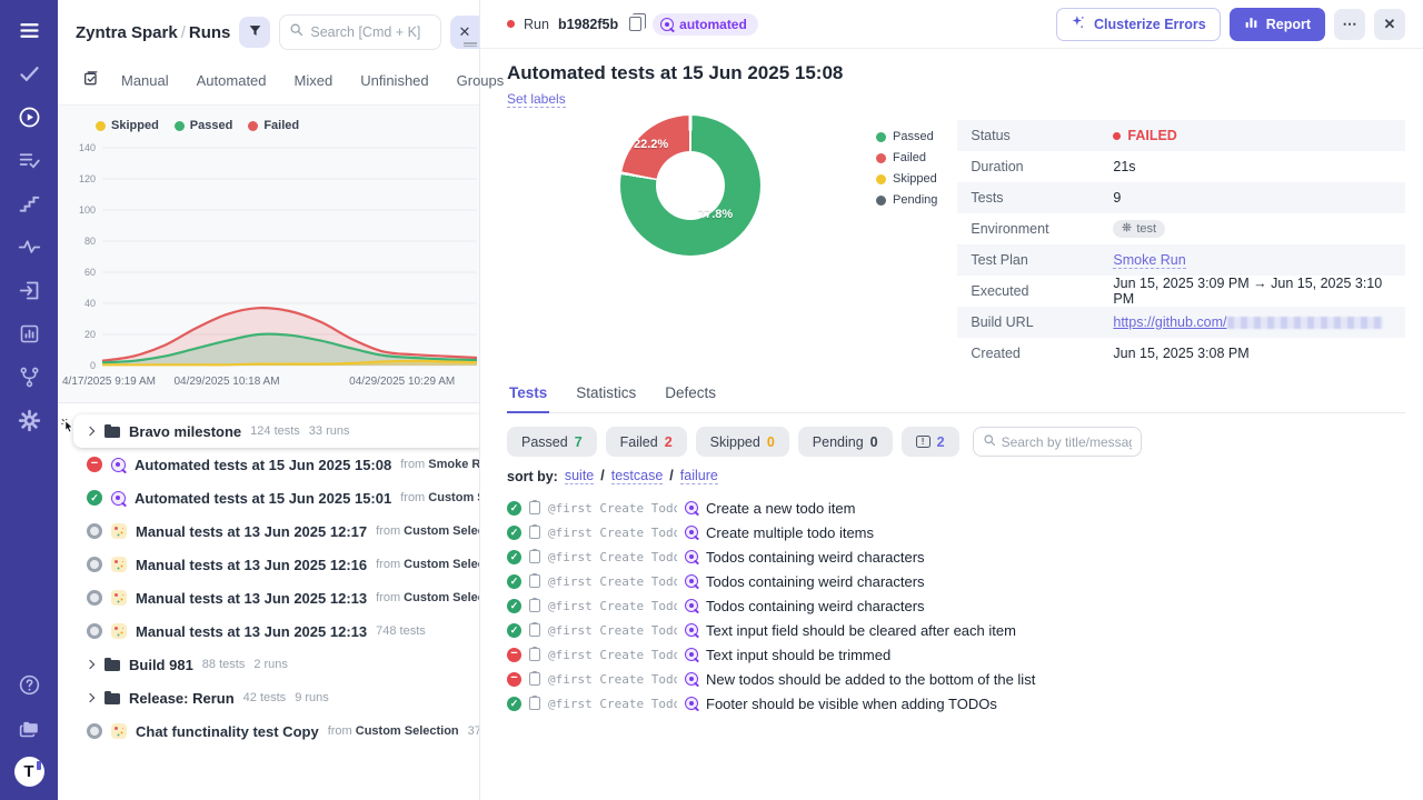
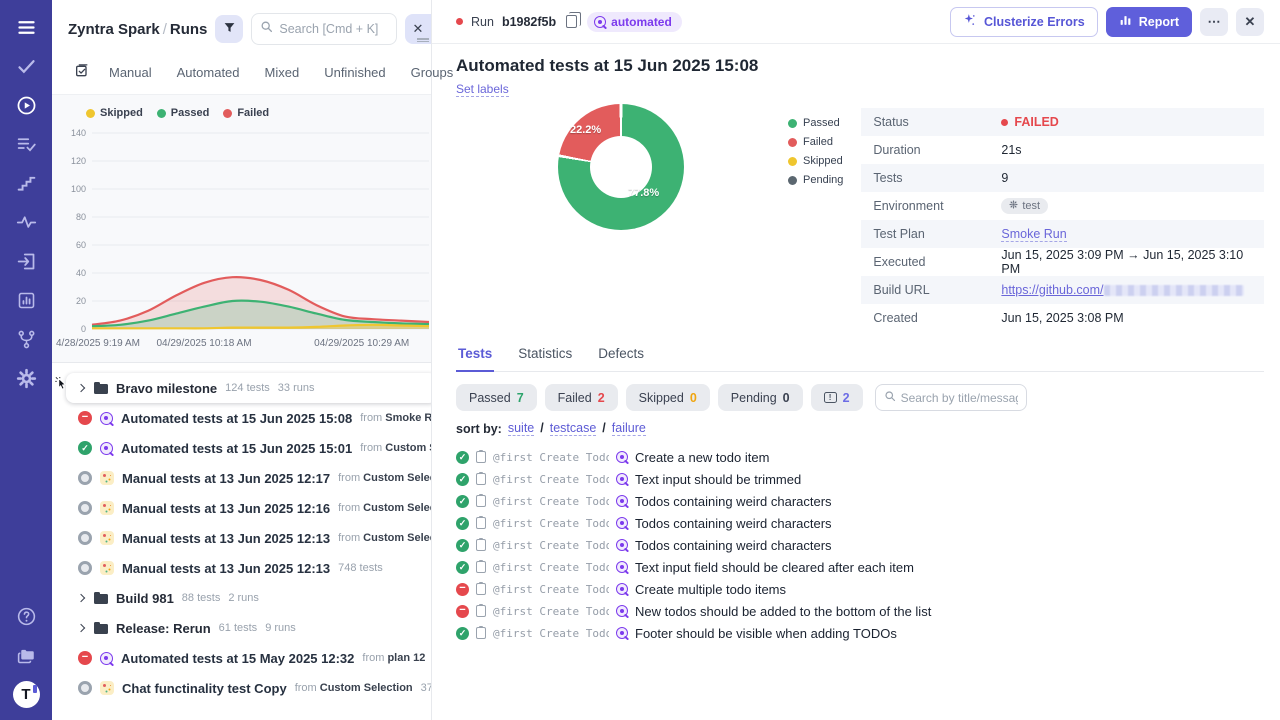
  T
  Zyntra Spark / Runs
  Search [Cmd + K]
  ✕
  Manual
  Automated
  Mixed
  Unfinished
  Groups
  Skipped
  Passed
  Failed
  0
  20
  40
  60
  80
  100
  120
  140
- 4/17/2025 9:19 AM
+ 4/28/2025 9:19 AM
  04/29/2025 10:18 AM
  04/29/2025 10:29 AM
  Bravo milestone
  124 tests
  33 runs
  Automated tests at 15 Jun 2025 15:08
  from Smoke R
  Automated tests at 15 Jun 2025 15:01
  Manual tests at 13 Jun 2025 12:17
  from Custom Sele
  Manual tests at 13 Jun 2025 12:16
  from Custom Sele
  Manual tests at 13 Jun 2025 12:13
  from Custom Sele
  Manual tests at 13 Jun 2025 12:13
  748 tests
  Build 981
  88 tests
  2 runs
  Release: Rerun
- 42 tests
+ 61 tests
  9 runs
+ Automated tests at 15 May 2025 12:32
+ from plan 12
  Chat functinality test Copy
  from Custom Selection
  Run
  b1982f5b
  automated
  Clusterize Errors
  Report
  ⋯
  ✕
  Automated tests at 15 Jun 2025 15:08
  Set labels
  22.2%
  77.8%
  Passed
  Failed
  Skipped
  Pending
  Status
  FAILED
  Duration
  21s
  Tests
  9
  Environment
  test
  Test Plan
  Smoke Run
  Executed
  Jun 15, 2025 3:09 PM → Jun 15, 2025 3:10 PM
  Build URL
  https://github.com/
  Created
  Jun 15, 2025 3:08 PM
  Tests
  Statistics
  Defects
  Passed
  7
  Failed
  2
  Skipped
  0
  Pending
  0
  2
  Search by title/messa
  sort by:
  suite
  /
  testcase
  /
  failure
  @first Create Todo
  Create a new todo item
  @first Create Todo
- Create multiple todo items
+ Text input should be trimmed
  @first Create Todo
  Todos containing weird characters
  @first Create Todo
  Todos containing weird characters
  @first Create Todo
  Todos containing weird characters
  @first Create Todo
  Text input field should be cleared after each item
  @first Create Todo
- Text input should be trimmed
+ Create multiple todo items
  @first Create Todo
  New todos should be added to the bottom of the list
  @first Create Todo
  Footer should be visible when adding TODOs
